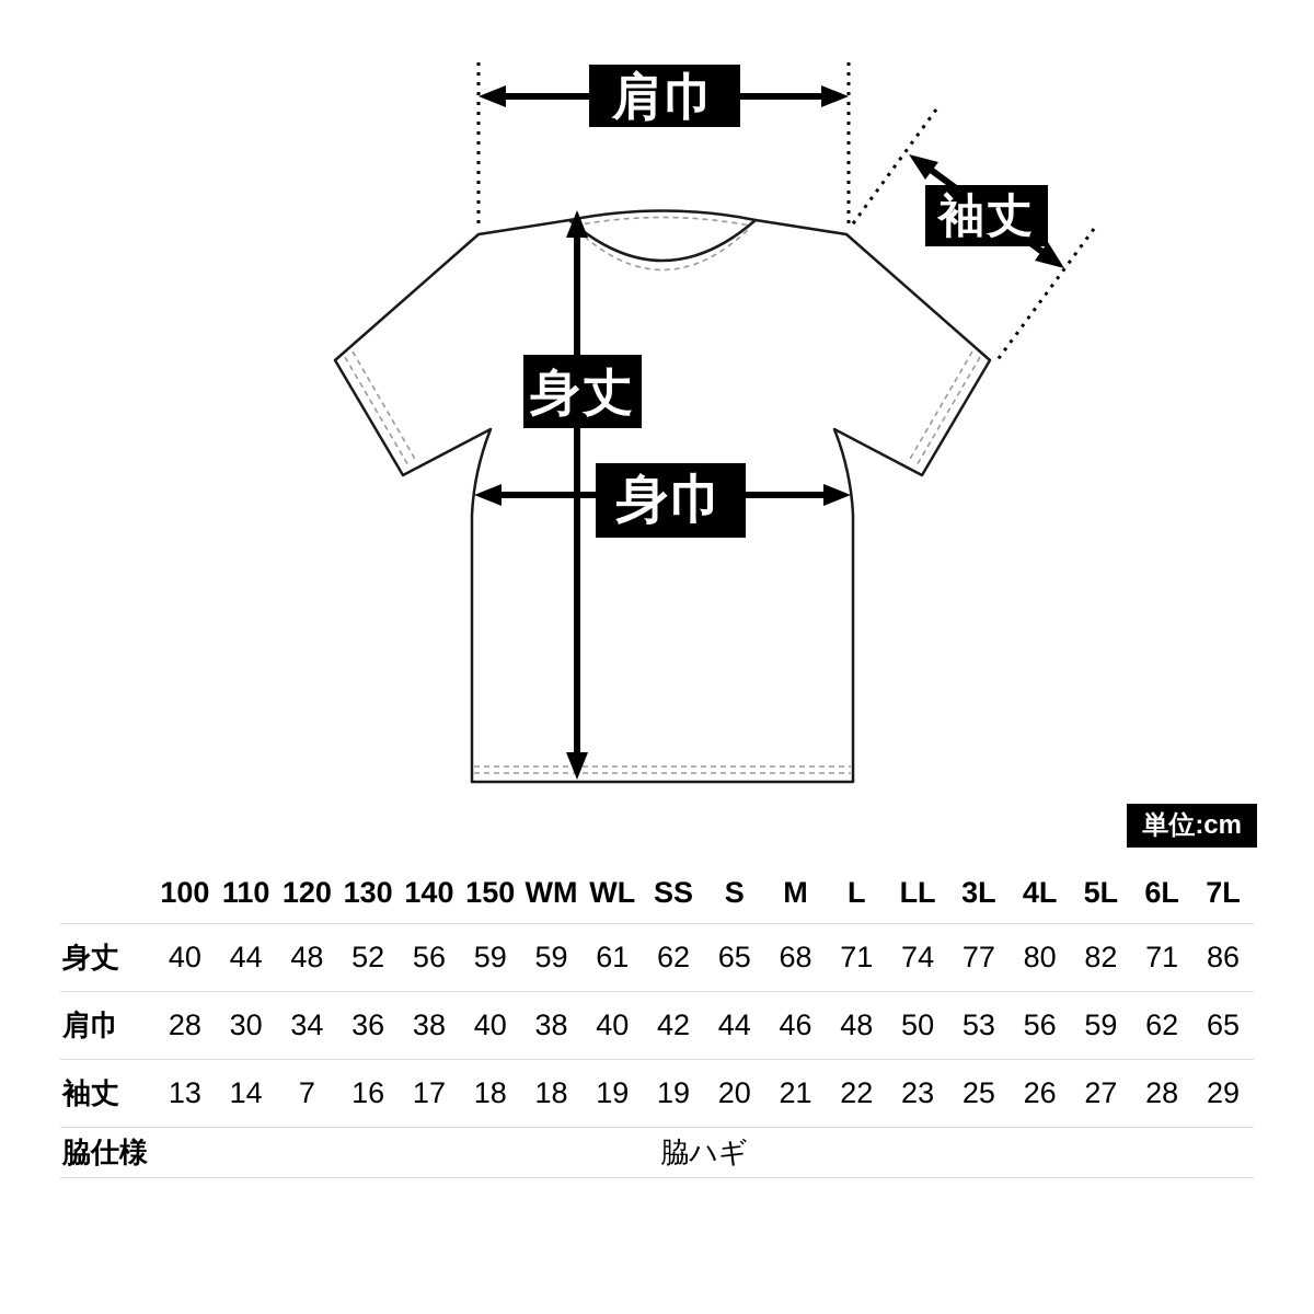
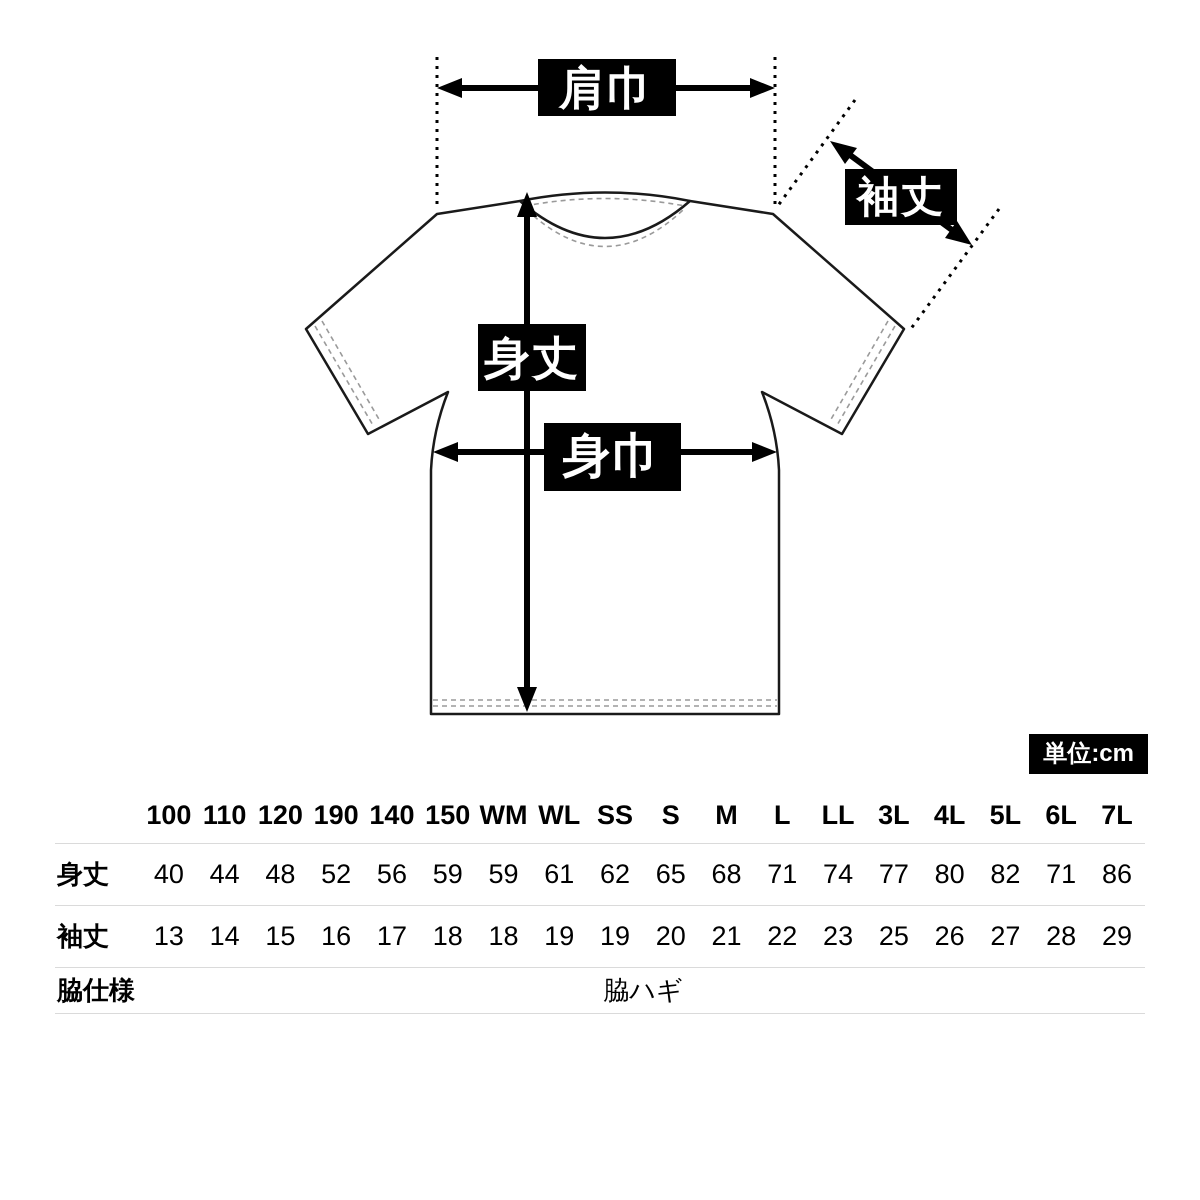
  肩巾
  袖丈
  身丈
  身巾
  単位:cm
- 	100	110	120	130	140	150	WM	WL	SS	S	M	L	LL	3L	4L	5L	6L	7L
+ 	100	110	120	190	140	150	WM	WL	SS	S	M	L	LL	3L	4L	5L	6L	7L
  身丈	40	44	48	52	56	59	59	61	62	65	68	71	74	77	80	82	71	86
- 肩巾	28	30	34	36	38	40	38	40	42	44	46	48	50	53	56	59	62	65
- 袖丈	13	14	7	16	17	18	18	19	19	20	21	22	23	25	26	27	28	29
+ 袖丈	13	14	15	16	17	18	18	19	19	20	21	22	23	25	26	27	28	29
  脇仕様	脇ハギ
